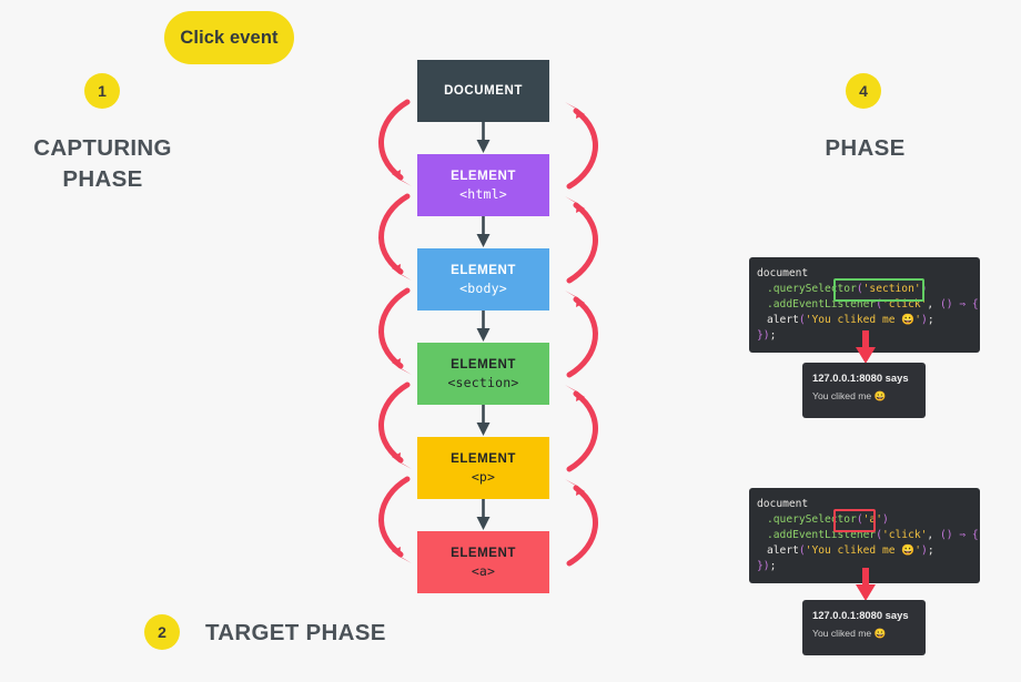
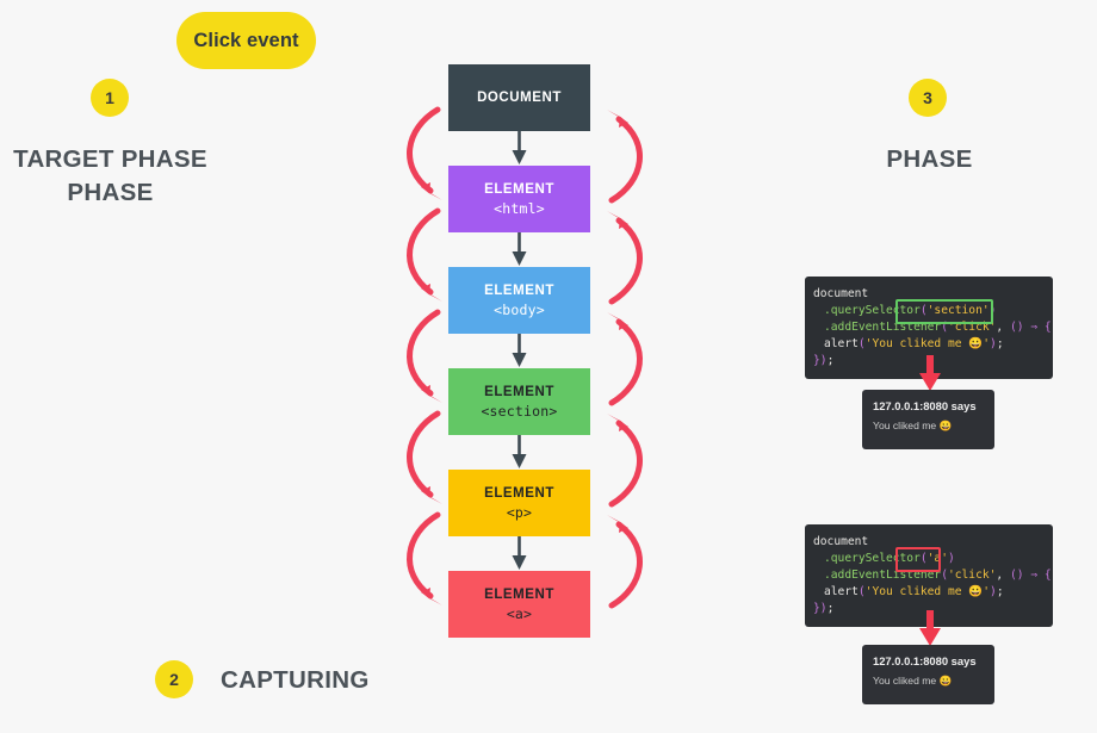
  Click event
  1
- CAPTURING
+ TARGET PHASE
  PHASE
- 4
+ 3
  PHASE
  2
- TARGET PHASE
+ CAPTURING
  DOCUMENT
  ELEMENT
  <html>
  ELEMENT
  <body>
  ELEMENT
  <section>
  ELEMENT
  <p>
  ELEMENT
  <a>
  document
  .querySelector('section')
  .addEventListener('click', () ⇒ {
  alert('You cliked me 😀');
  });
  127.0.0.1:8080 says
  You cliked me 😀
  document
  .querySelector('a')
  .addEventListener('click', () ⇒ {
  alert('You cliked me 😀');
  });
  127.0.0.1:8080 says
  You cliked me 😀
